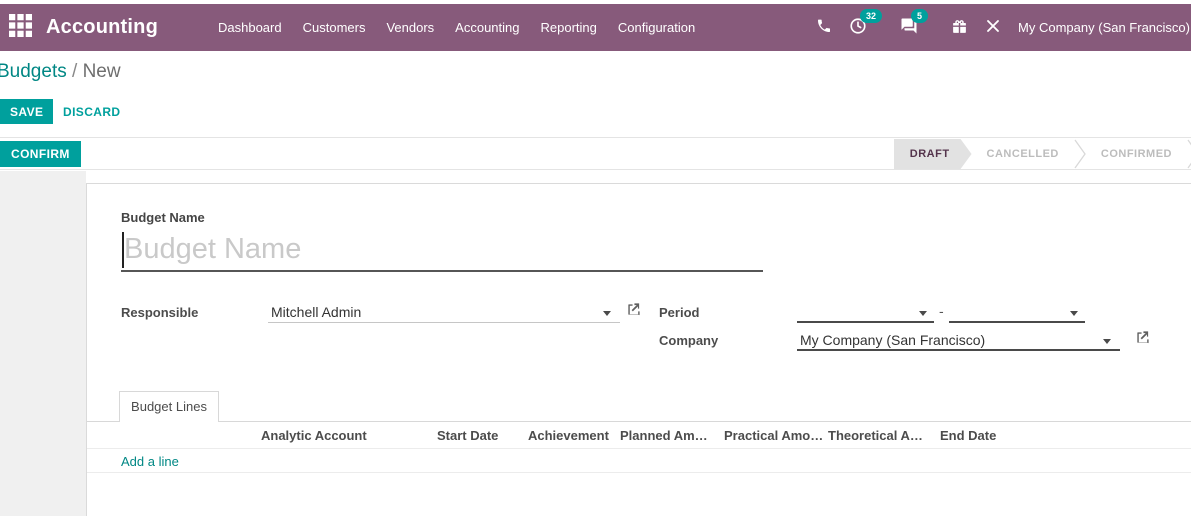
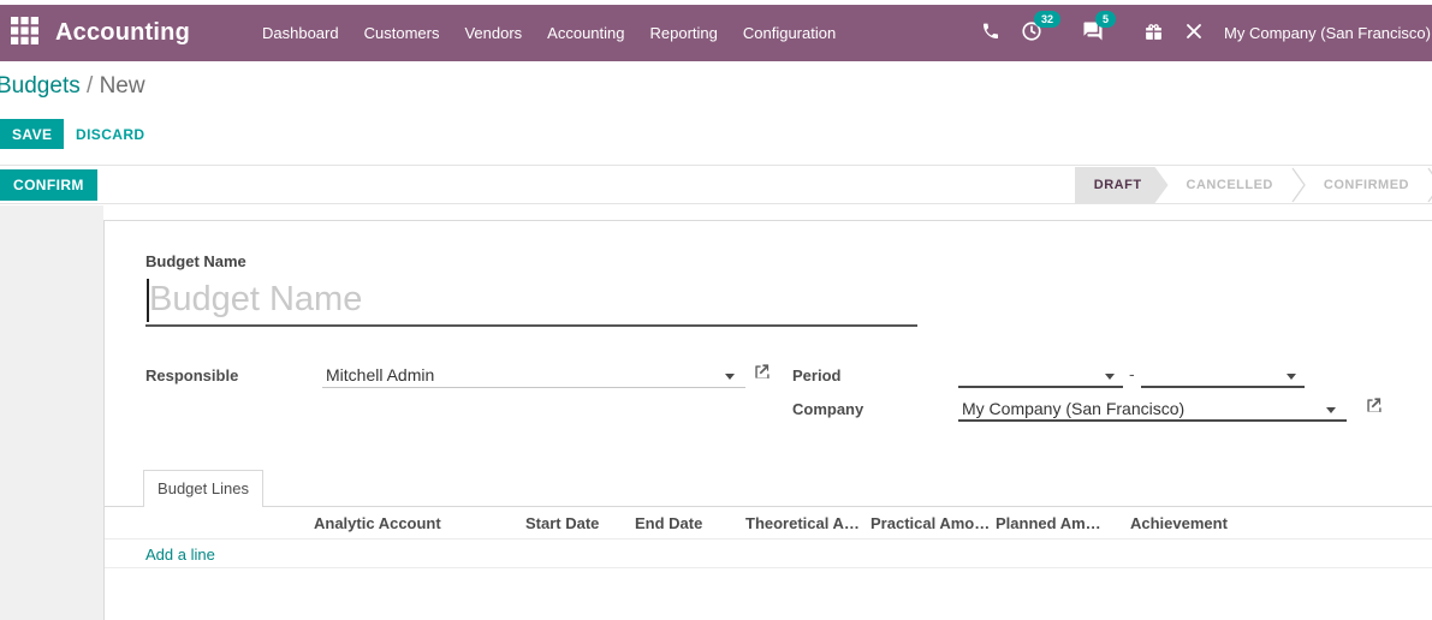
  Accounting
  Dashboard
  Customers
  Vendors
  Accounting
  Reporting
  Configuration
  32
  5
  My Company (San Francisco)
  Budgets / New
  SAVE
  DISCARD
  CONFIRM
  DRAFT
  CANCELLED
  CONFIRMED
  Budget Name
  Budget Name
  Responsible
  Mitchell Admin
  Period
  -
  Company
  My Company (San Francisco)
  Budget Lines
  Analytic Account
  Start Date
- Achievement
+ End Date
- Planned Am…
+ Theoretical A…
  Practical Amo…
- Theoretical A…
+ Planned Am…
- End Date
+ Achievement
  Add a line
